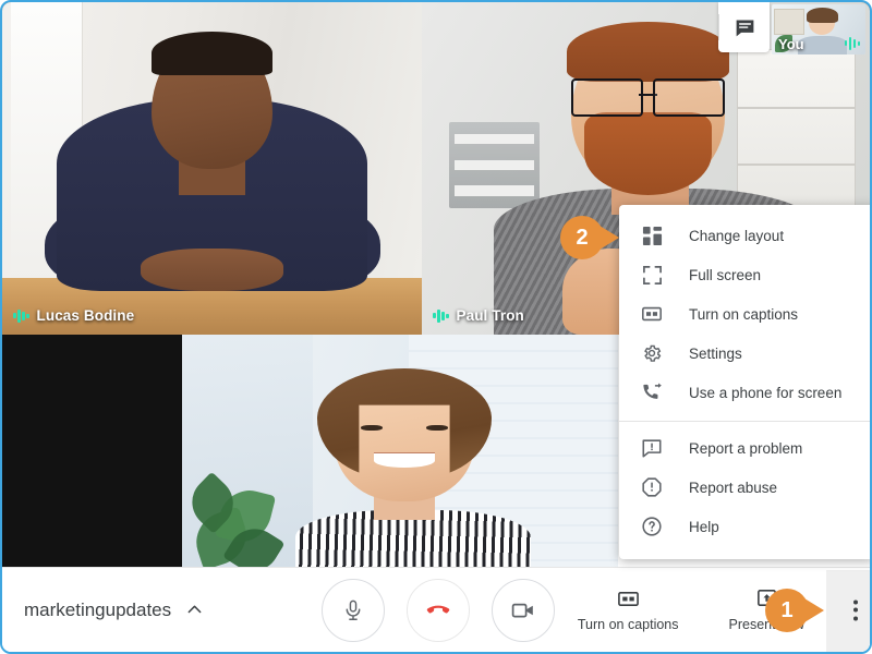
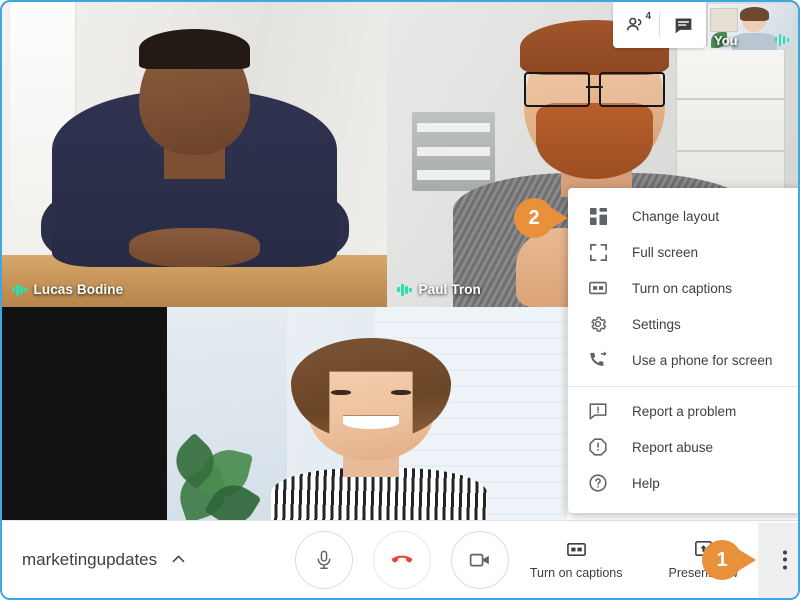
  Lucas Bodine
  Paul Tron
+ 4
  You
  Change layout
  Full screen
  Turn on captions
  Settings
  Use a phone for screen
  Report a problem
  Report abuse
  Help
  marketingupdates
  Turn on captions
  1
  2
